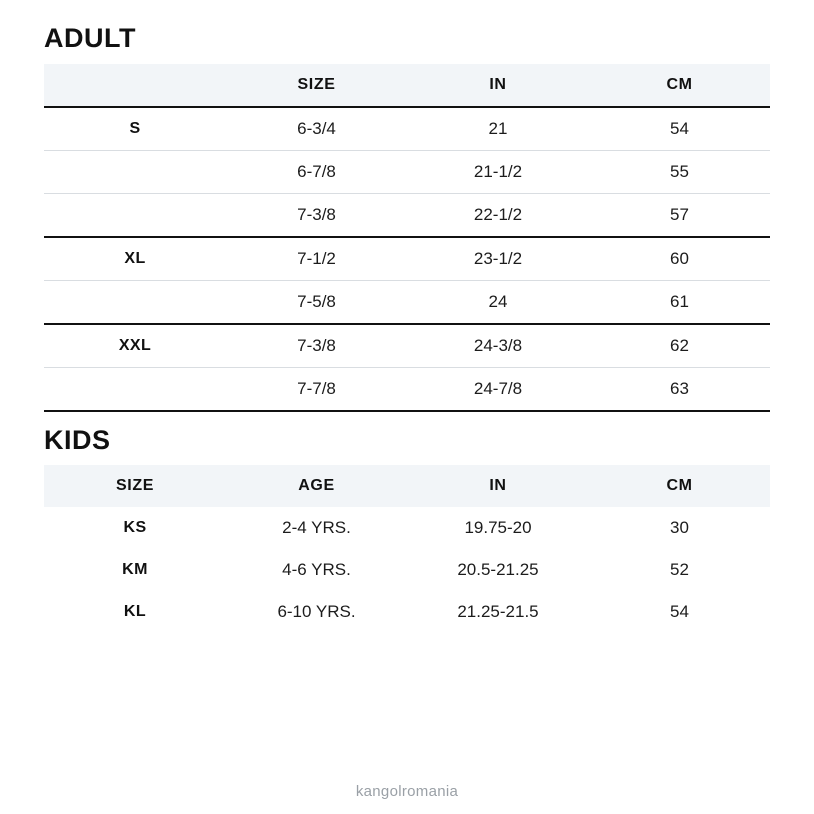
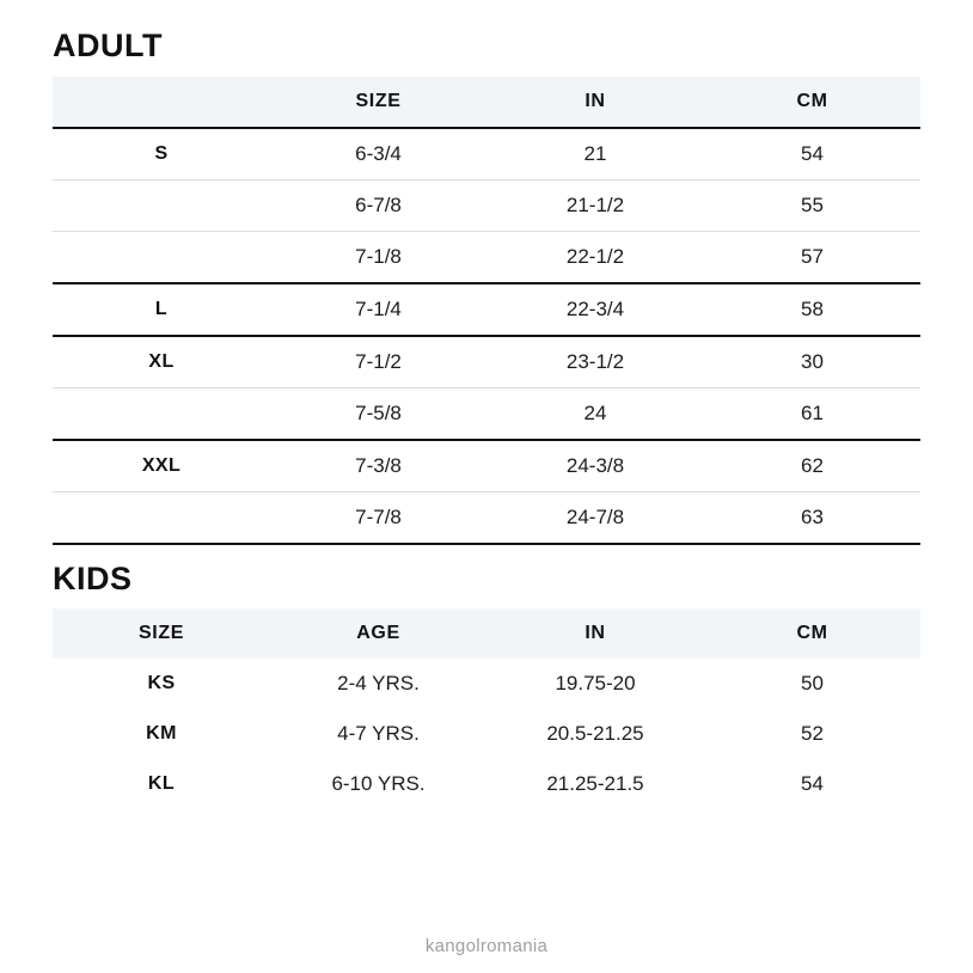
  ADULT
  	SIZE	IN	CM
  S	6-3/4	21	54
  	6-7/8	21-1/2	55
- 	7-3/8	22-1/2	57
+ 	7-1/8	22-1/2	57
+ L	7-1/4	22-3/4	58
- XL	7-1/2	23-1/2	60
+ XL	7-1/2	23-1/2	30
  	7-5/8	24	61
  XXL	7-3/8	24-3/8	62
  	7-7/8	24-7/8	63
  KIDS
  SIZE	AGE	IN	CM
- KS	2-4 YRS.	19.75-20	30
+ KS	2-4 YRS.	19.75-20	50
- KM	4-6 YRS.	20.5-21.25	52
+ KM	4-7 YRS.	20.5-21.25	52
  KL	6-10 YRS.	21.25-21.5	54
  kangolromania
